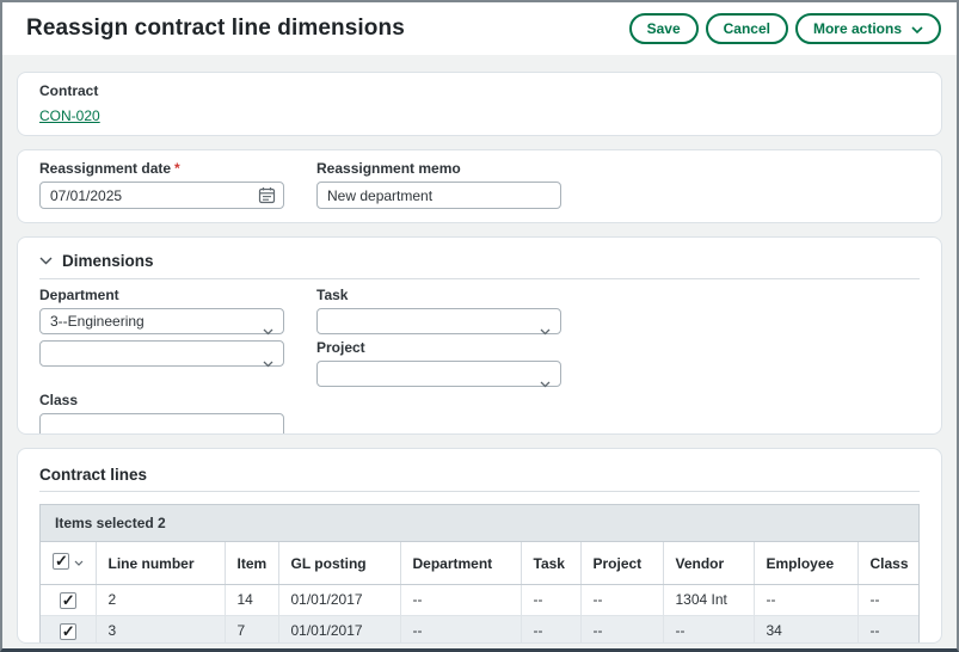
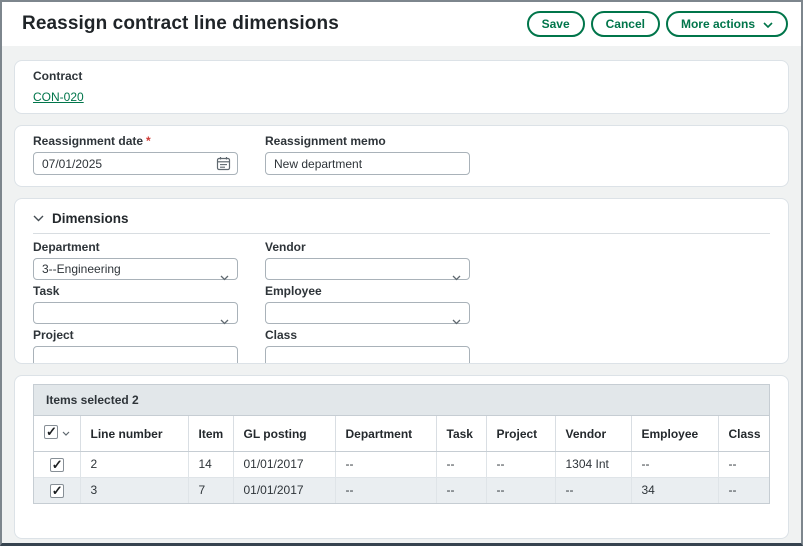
  Reassign contract line dimensions
  Save
  Cancel
  More actions
  Contract
  CON-020
  Reassignment date *
  07/01/2025
  Reassignment memo
  New department
  Dimensions
  Department
  3--Engineering
+ Vendor
  Task
+ Employee
  Project
  Class
- Contract lines
  Items selected 2
  	Line number	Item	GL posting	Department	Task	Project	Vendor	Employee	Class
  	2	14	01/01/2017	--	--	--	1304 Int	--	--
  	3	7	01/01/2017	--	--	--	--	34	--
